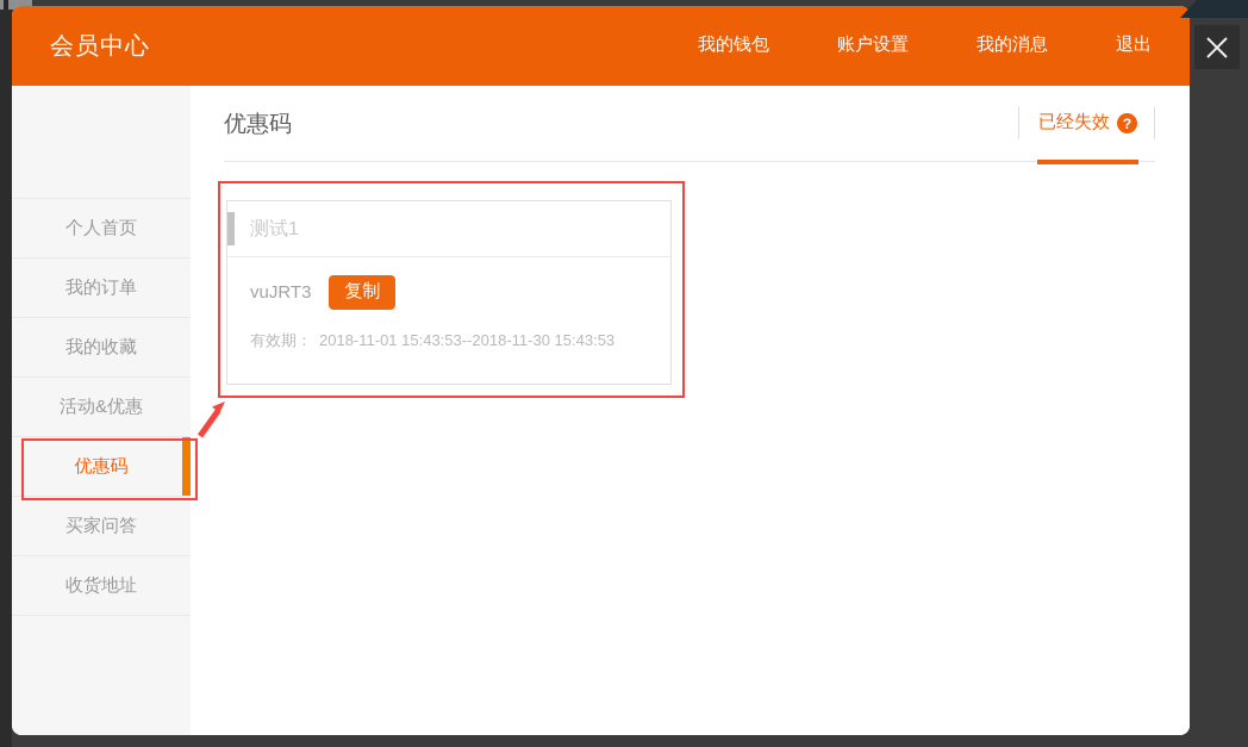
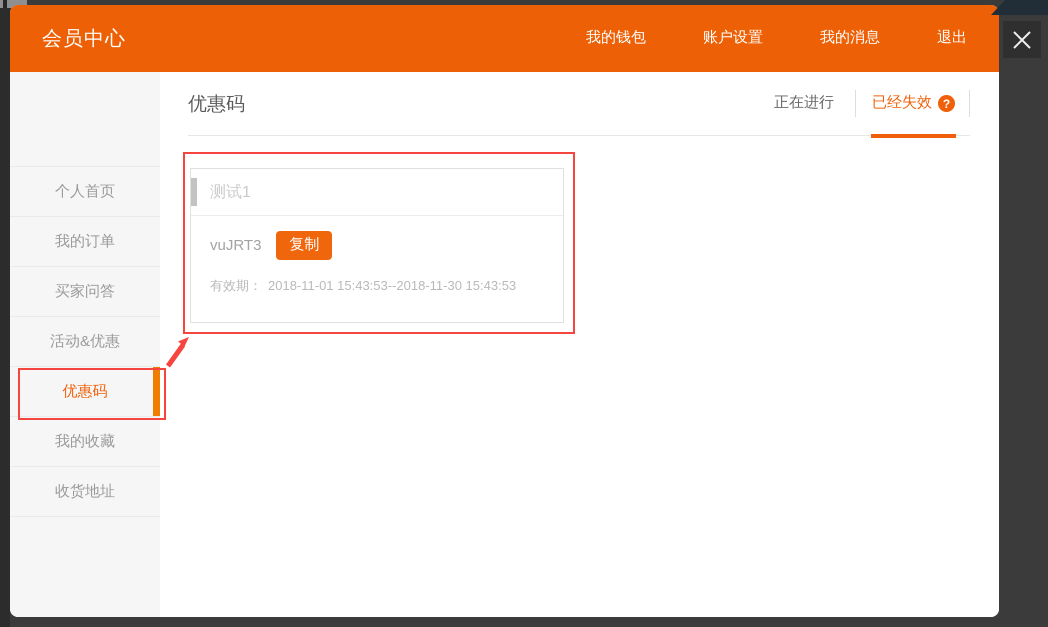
  会员中心
  我的钱包
  账户设置
  我的消息
  退出
  个人首页
  我的订单
- 我的收藏
+ 买家问答
  活动&优惠
  优惠码
- 买家问答
+ 我的收藏
  收货地址
  优惠码
+ 正在进行
  已经失效
  ?
  测试1
  vuJRT3
  复制
  有效期： 2018-11-01 15:43:53--2018-11-30 15:43:53
